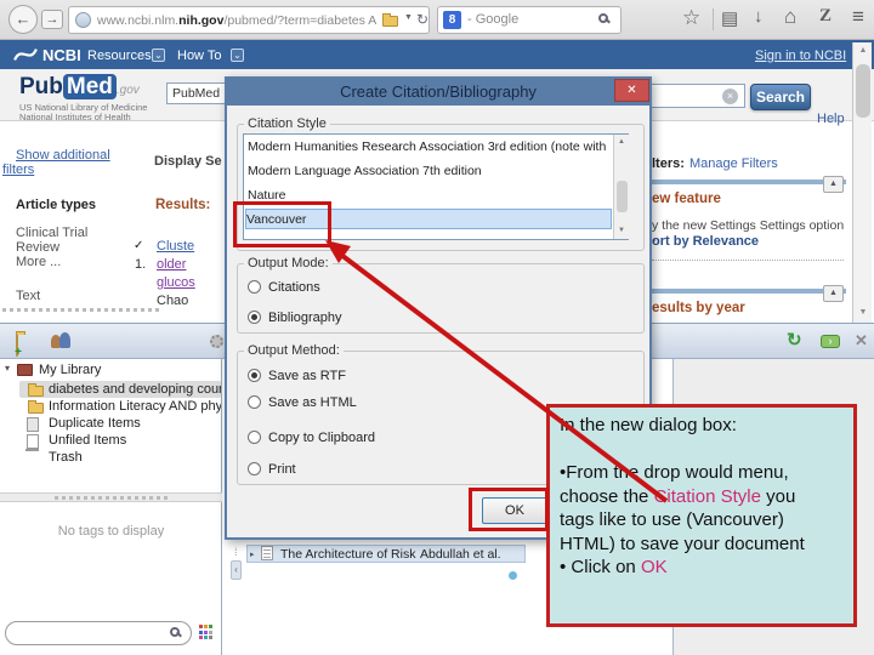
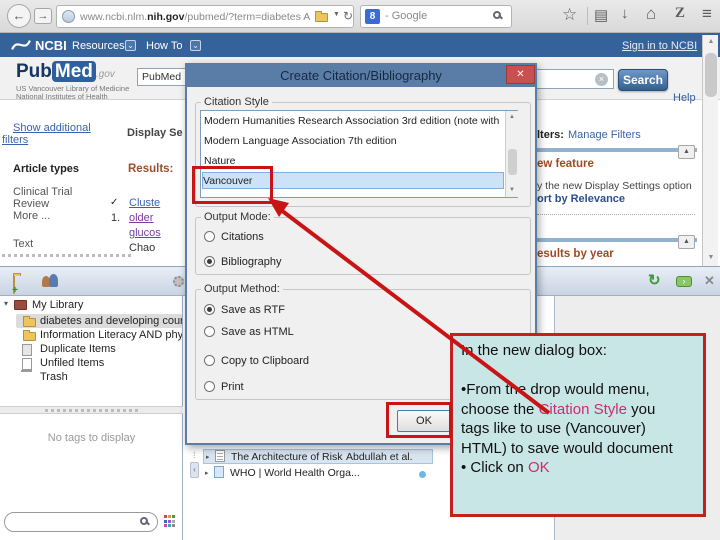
  ←
  →
  www.ncbi.nlm.nih.gov/pubmed/?term=diabetes A
  ↻
  8
  - Google
  ☆
  ▤
  ↓
  ⌂
  Z
  ≡
  NCBI
  Resources
  ⌄
  How To
  ⌄
  Sign in to NCBI
  Pub Med .gov
- US National Library of Medicine
+ US Vancouver Library of Medicine
  National Institutes of Health
  PubMed
  ×
  Search
  Help
  Show additional
  filters
  Article types
  Clinical Trial
  Review
  More ...
  Text
  Display Se
  Results:
  ✓
  Cluste
  1.
  older
  glucos
  Chao
  lters:
  Manage Filters
  ew feature
- y the new Settings Settings option -
+ y the new Display Settings option -
  ort by Relevance
  esults by year
  +
  ↻
  ›
  ✕
  ▾
  My Library
  diabetes and developing cou
  Information Literacy AND phy
  Duplicate Items
  Unfiled Items
  Trash
  No tags to display
  ⁞
  ‹
  The Architecture of Risk
  Abdullah et al.
+ WHO | World Health Orga...
  Create Citation/Bibliography
  ✕
  Citation Style
  Modern Humanities Research Association 3rd edition (note with
  Modern Language Association 7th edition
  Nature
  Vancouver
  Output Mode:
  Citations
  Bibliography
  Output Method:
  Save as RTF
  Save as HTML
  Copy to Clipboard
  Print
  OK
  I the new dialog box:
  •From the drop would menu,
  choose the itation Style you
  tags like to use (Vancouver)
- HTML) to save your document
+ HTML) to save would document
  • Click on OK
